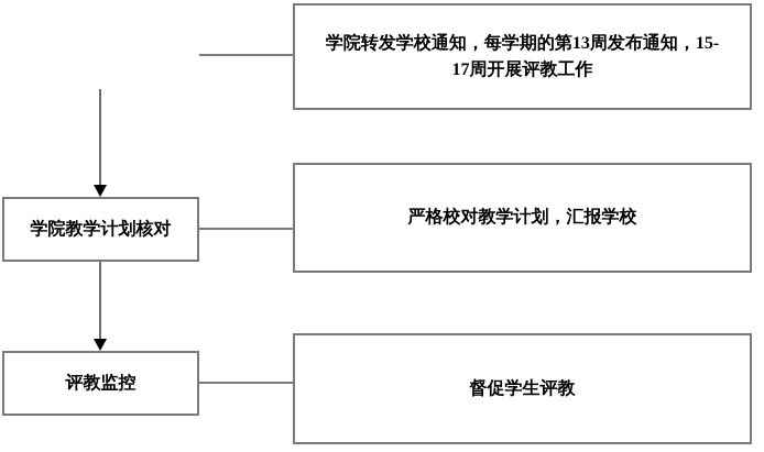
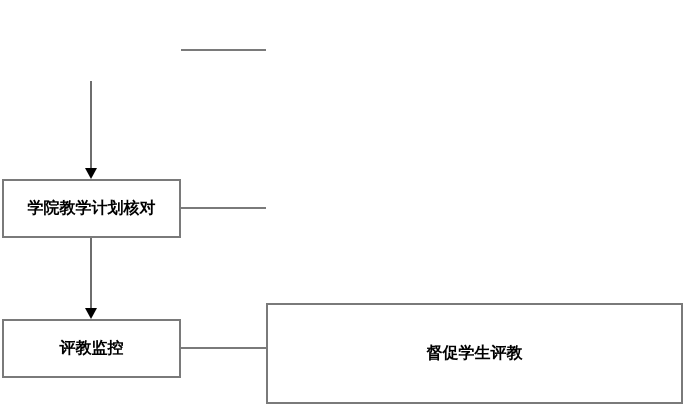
  学院教学计划核对
  评教监控
- 学院转发学校通知，每学期的第13周发布通知，15-17周开展评教工作
- 严格校对教学计划，汇报学校
  督促学生评教
